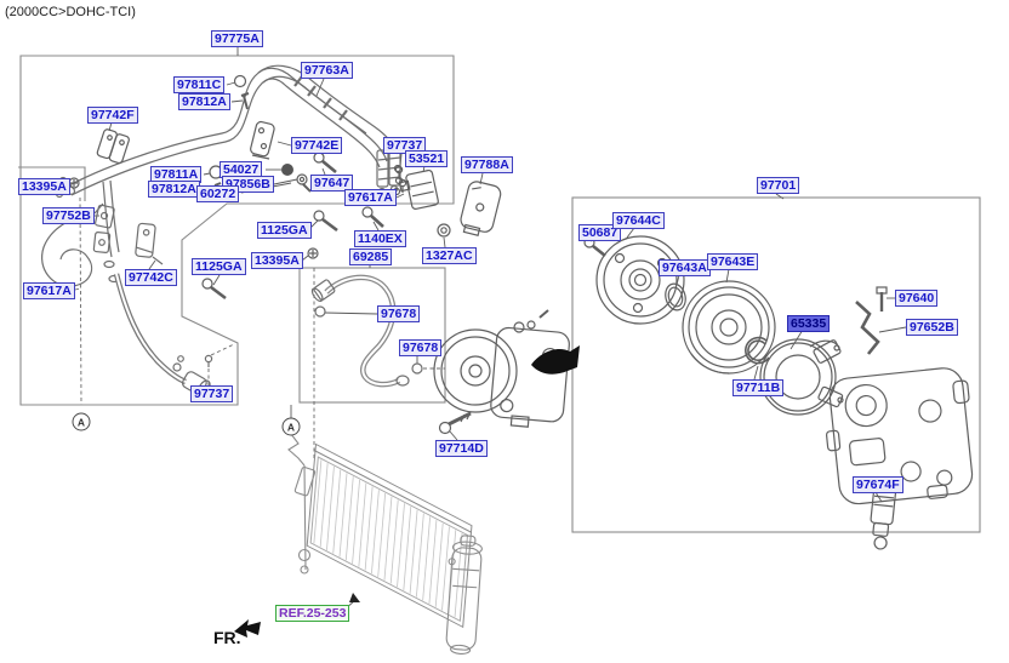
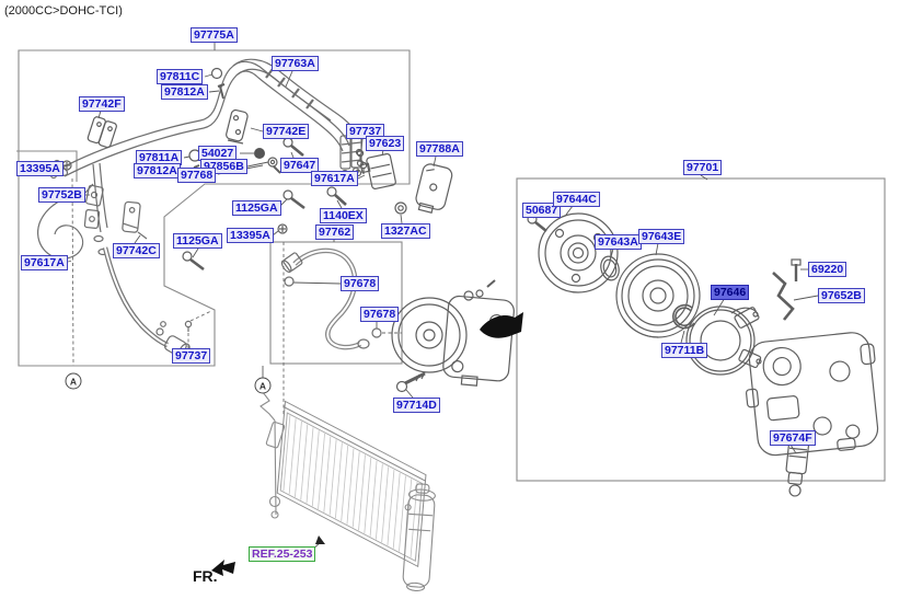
  97775A
  97763A
  97811C
  97812A
  97742F
  97742E
  97737
- 53521
+ 97623
  97788A
  13395A
  97811A
  97812A
  54027
  97856B
- 60272
+ 97768
  97647
  97617A
  1125GA
  1140EX
  1327AC
- 69285
+ 97762
  1125GA
  13395A
  97742C
  97752B
  97617A
  97737
  97678
  97678
  97714D
  97701
  50687
  97644C
  97643A
  97643E
  97711B
- 65335
+ 97646
- 97640
+ 69220
  97652B
  97674F
  REF.25-253
  A
  A
  (2000CC>DOHC-TCI)
  FR.
